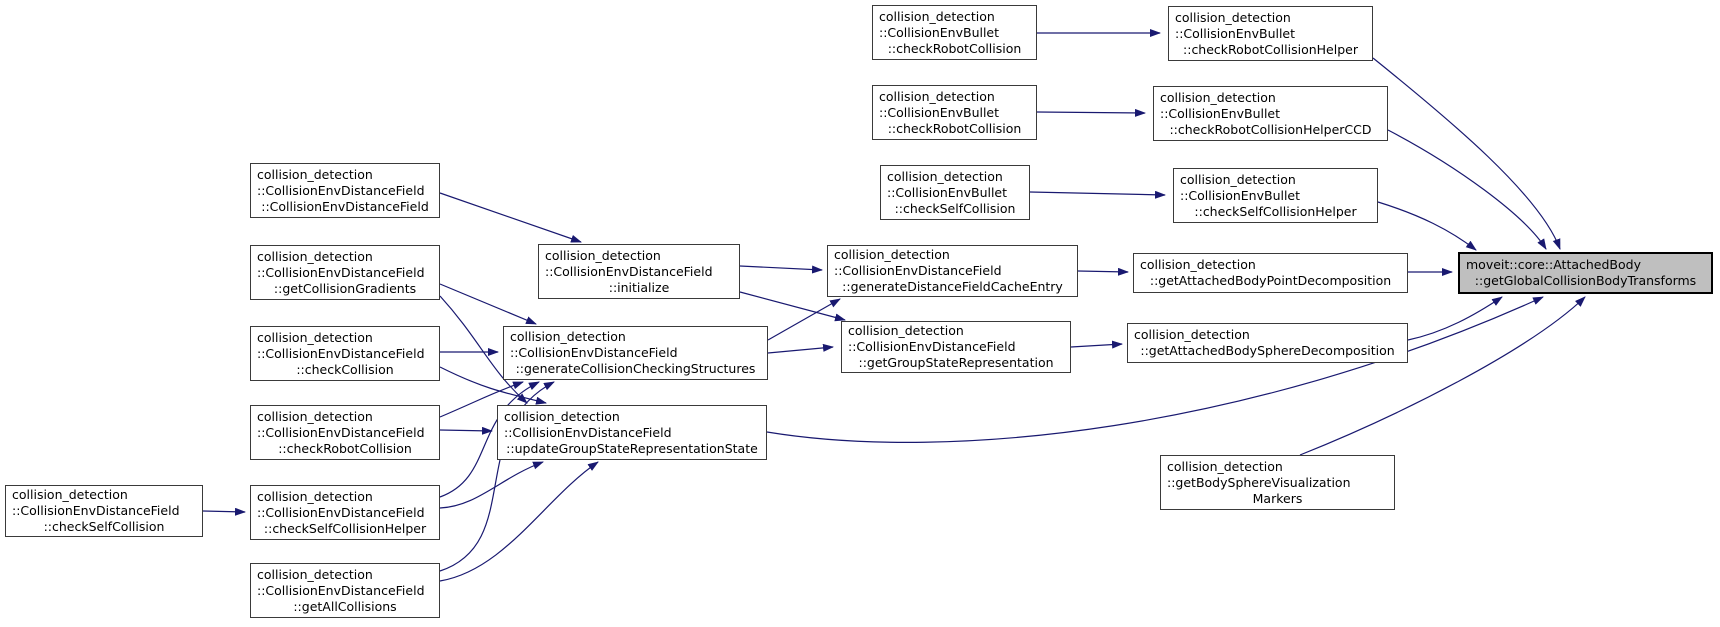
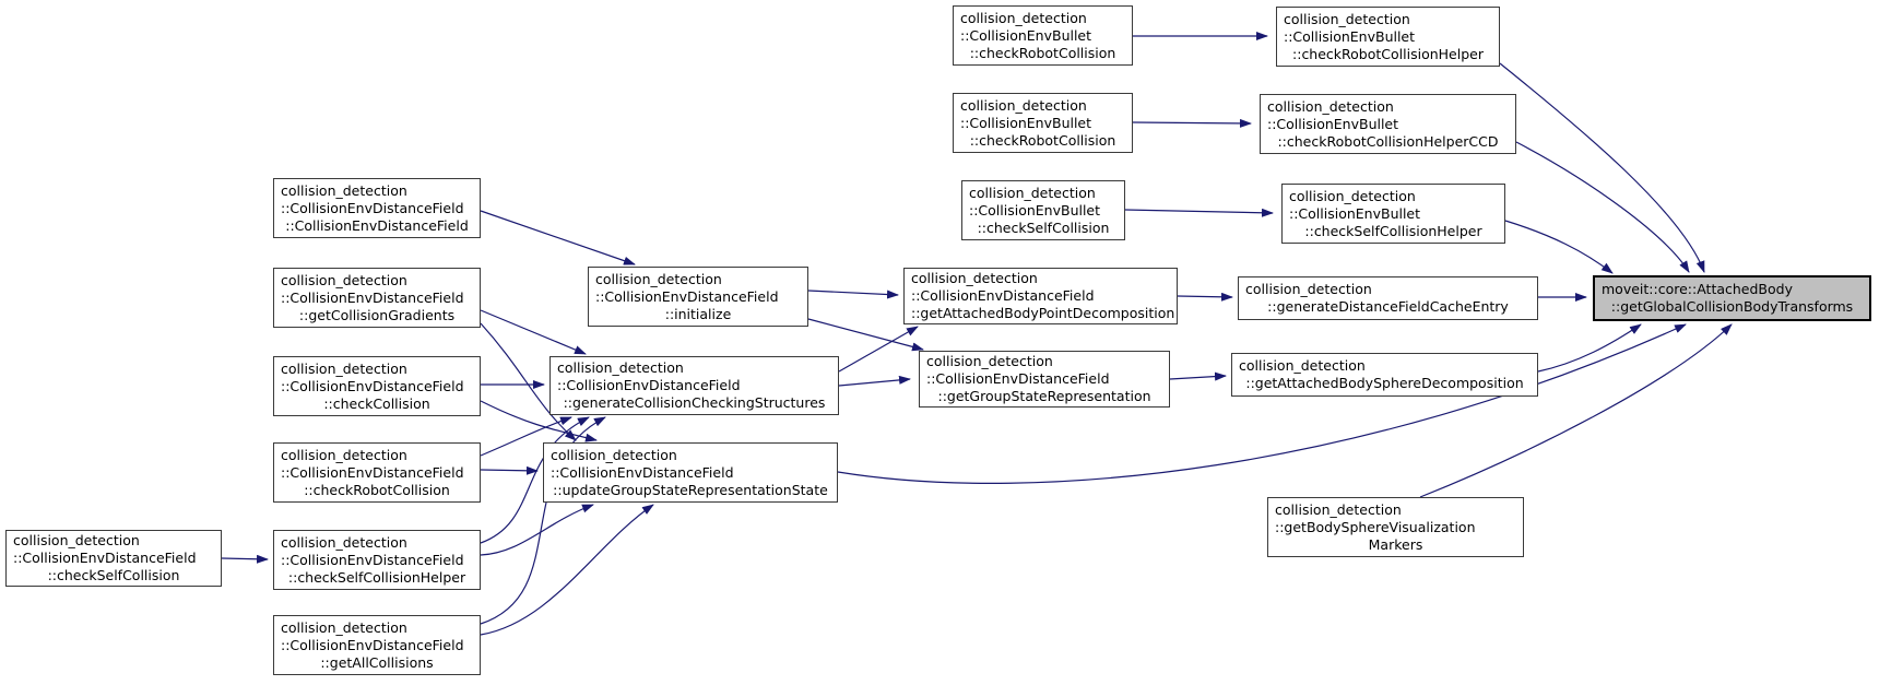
  collision_detection
  ::CollisionEnvDistanceField
  ::checkSelfCollision
  collision_detection
  ::CollisionEnvDistanceField
  ::CollisionEnvDistanceField
  collision_detection
  ::CollisionEnvDistanceField
  ::getCollisionGradients
  collision_detection
  ::CollisionEnvDistanceField
  ::checkCollision
  collision_detection
  ::CollisionEnvDistanceField
  ::checkRobotCollision
  collision_detection
  ::CollisionEnvDistanceField
  ::checkSelfCollisionHelper
  collision_detection
  ::CollisionEnvDistanceField
  ::getAllCollisions
  collision_detection
  ::CollisionEnvDistanceField
  ::initialize
  collision_detection
  ::CollisionEnvDistanceField
  ::generateCollisionCheckingStructures
  collision_detection
  ::CollisionEnvDistanceField
  ::updateGroupStateRepresentationState
  collision_detection
  ::CollisionEnvDistanceField
- ::generateDistanceFieldCacheEntry
+ ::getAttachedBodyPointDecomposition
  collision_detection
  ::CollisionEnvDistanceField
  ::getGroupStateRepresentation
  collision_detection
  ::CollisionEnvBullet
  ::checkRobotCollision
  collision_detection
  ::CollisionEnvBullet
  ::checkRobotCollision
  collision_detection
  ::CollisionEnvBullet
  ::checkSelfCollision
  collision_detection
  ::CollisionEnvBullet
  ::checkRobotCollisionHelper
  collision_detection
  ::CollisionEnvBullet
  ::checkRobotCollisionHelperCCD
  collision_detection
  ::CollisionEnvBullet
  ::checkSelfCollisionHelper
  collision_detection
- ::getAttachedBodyPointDecomposition
+ ::generateDistanceFieldCacheEntry
  collision_detection
  ::getAttachedBodySphereDecomposition
  collision_detection
  ::getBodySphereVisualization
  Markers
  moveit::core::AttachedBody
  ::getGlobalCollisionBodyTransforms
